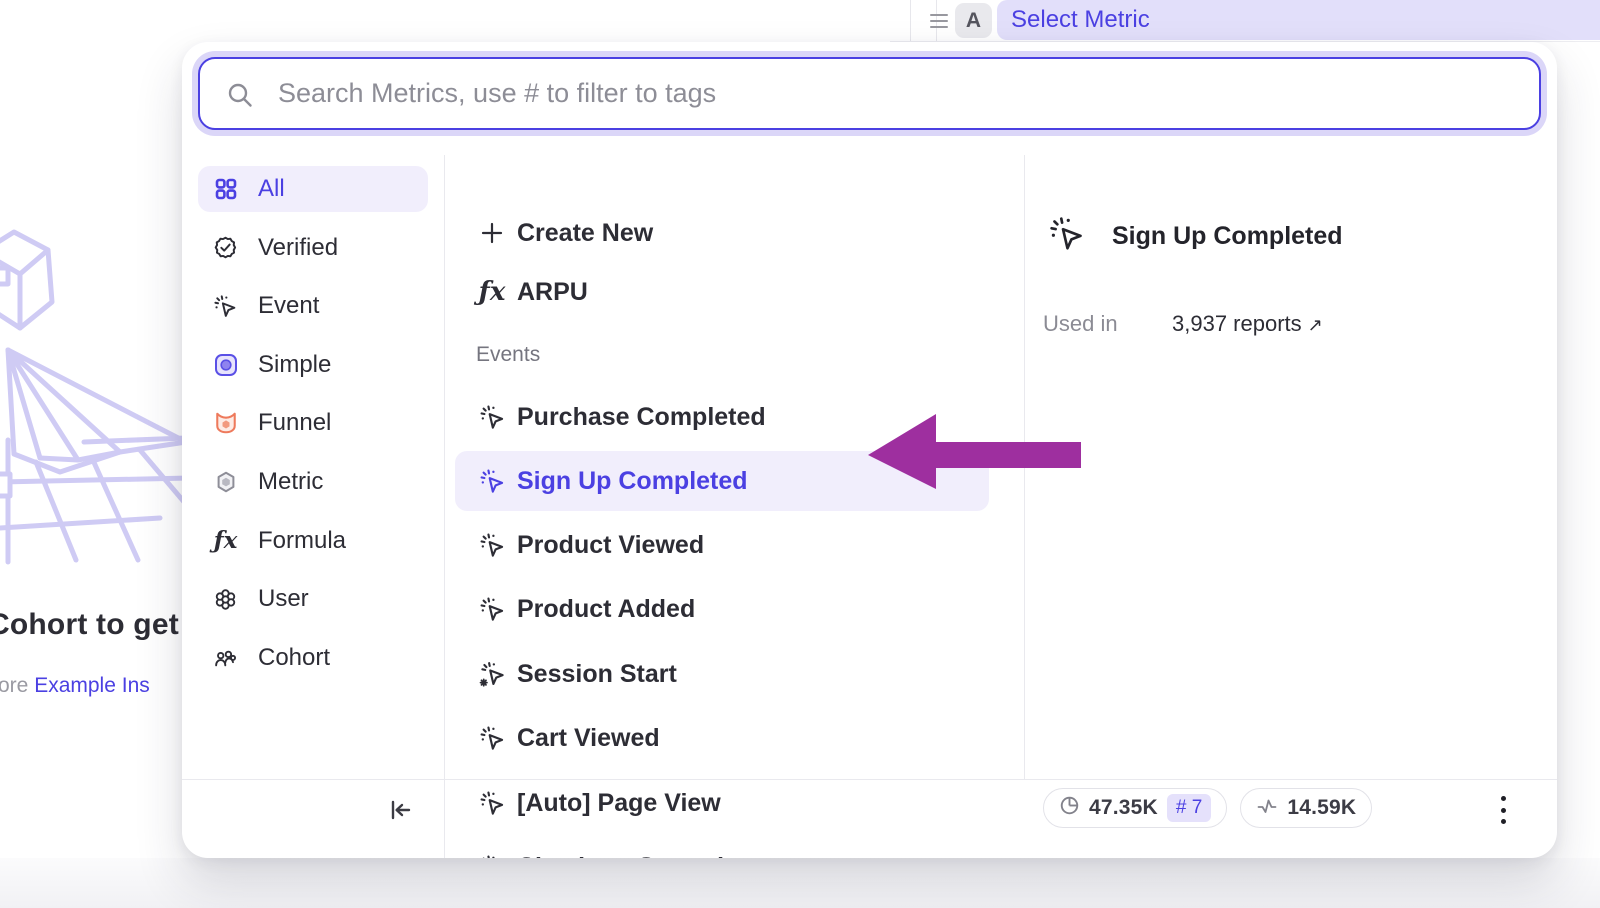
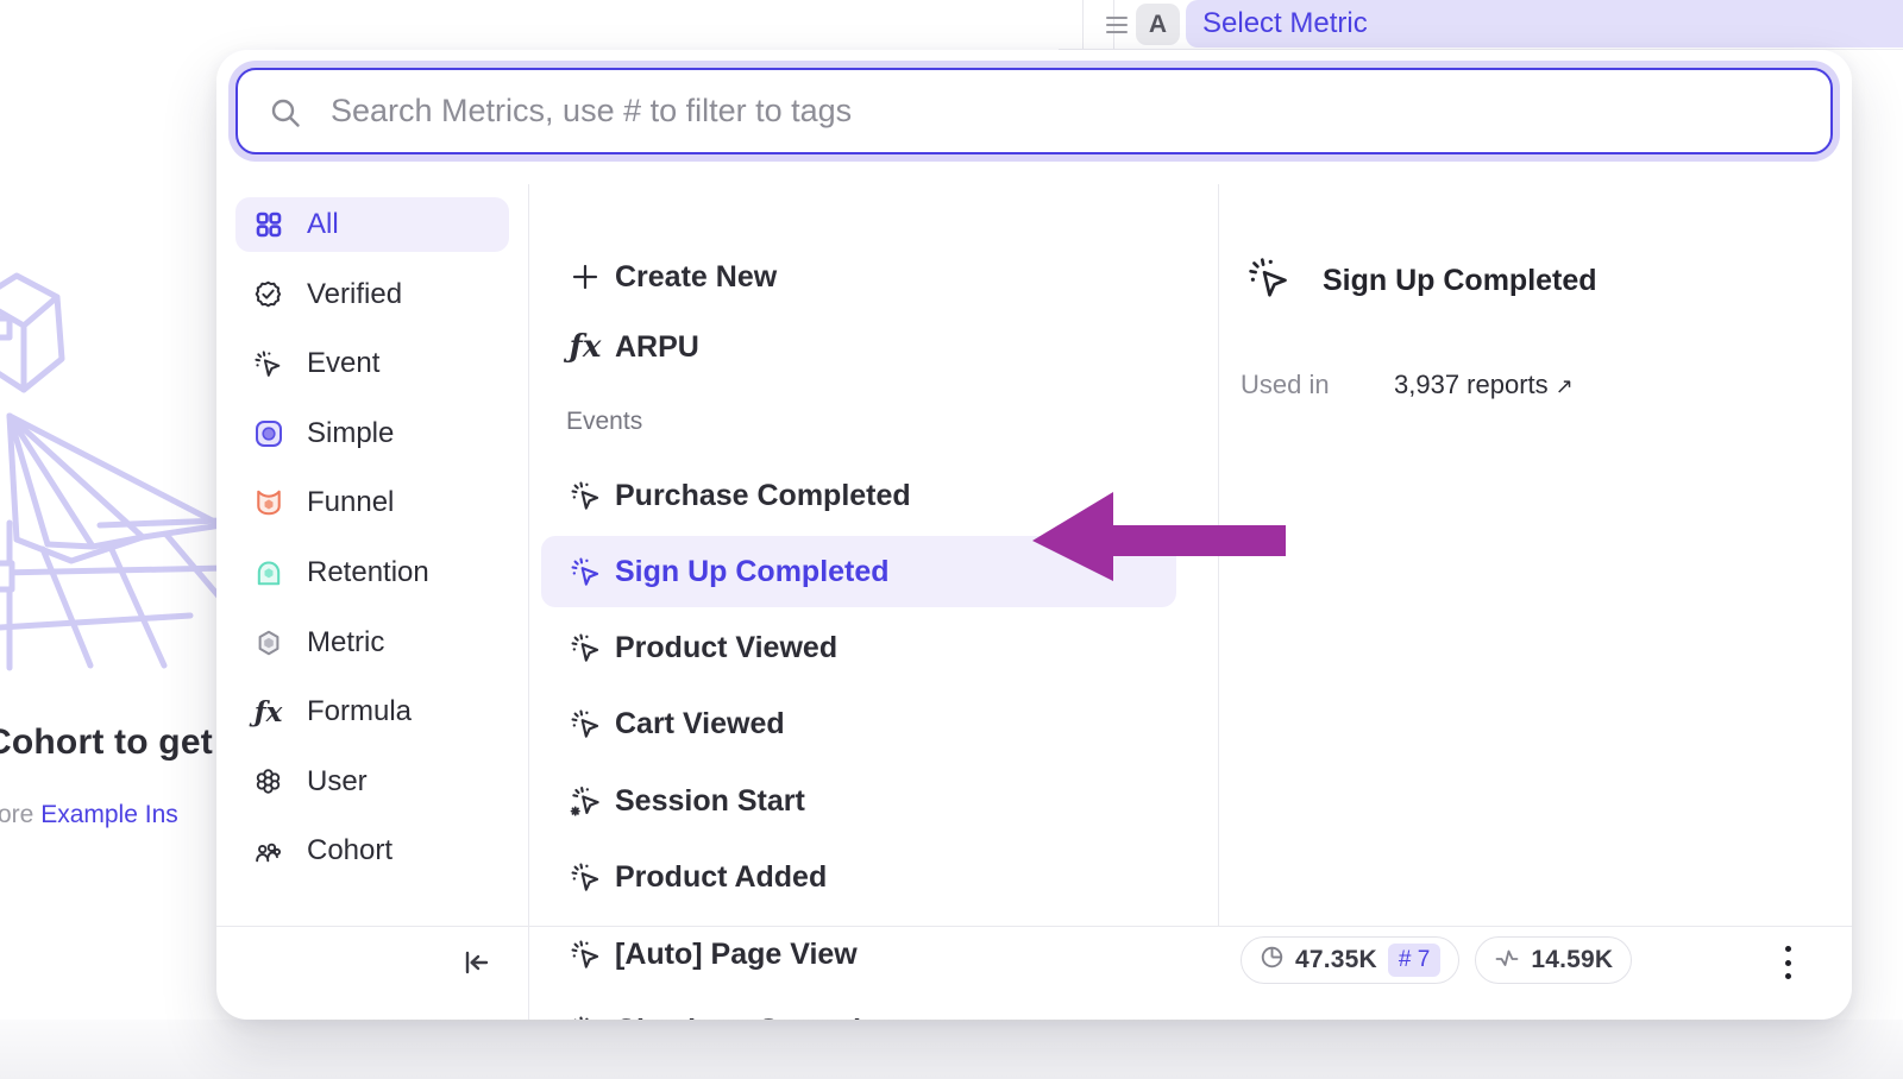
  A
  Select Metric
  ohort to get
  ore Example Ins
  Search Metrics, use # to filter to tags
  All
  Verified
  Event
  Simple
  Funnel
+ Retention
  Metric
  ƒx
  Formula
  User
  Cohort
  Create New
  ƒx
  ARPU
  Events
  Purchase Completed
  Sign Up Completed
  Product Viewed
- Product Added
+ Cart Viewed
  Session Start
- Cart Viewed
+ Product Added
  [Auto] Page View
  Sign Up Completed
  Used in
  3,937 reports ↗
  47.35K
  # 7
  14.59K
